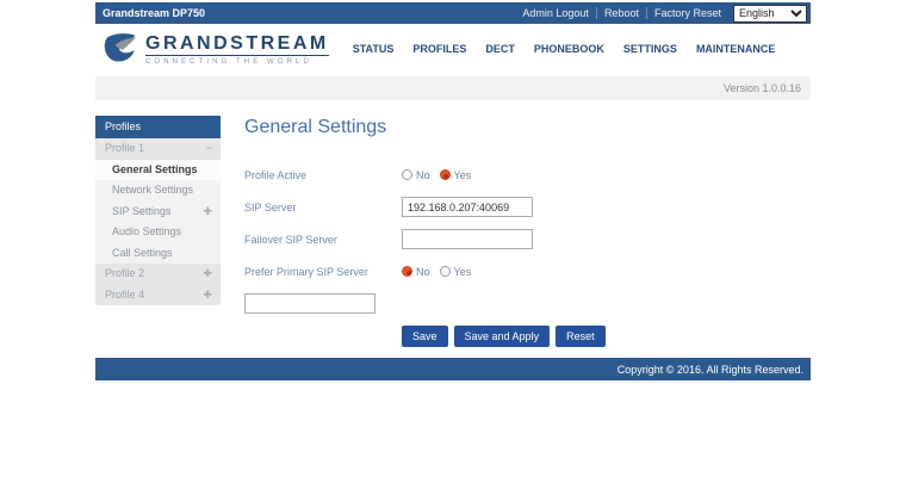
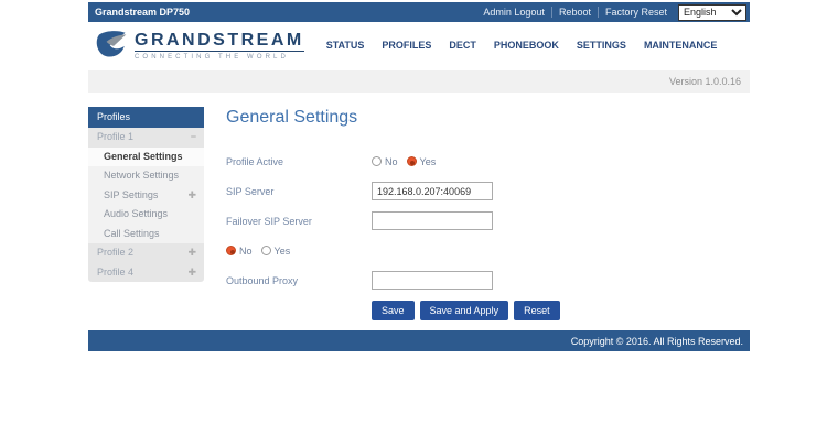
  Grandstream DP750
  Admin Logout
  Reboot
  Factory Reset
  English
  GRANDSTREAM
  STATUS
  PROFILES
  DECT
  PHONEBOOK
  SETTINGS
  MAINTENANCE
  Version 1.0.0.16
  Profiles
  Profile 1
  General Settings
  Network Settings
  SIP Settings
  Audio Settings
  Call Settings
  Profile 2
  Profile 4
  General Settings
  Profile Active
  No
  Yes
  SIP Server
  192.168.0.207:40069
  Failover SIP Server
- Prefer Primary SIP Server
  No
  Yes
+ Outbound Proxy
  Save
  Save and Apply
  Reset
  Copyright © 2016. All Rights Reserved.
